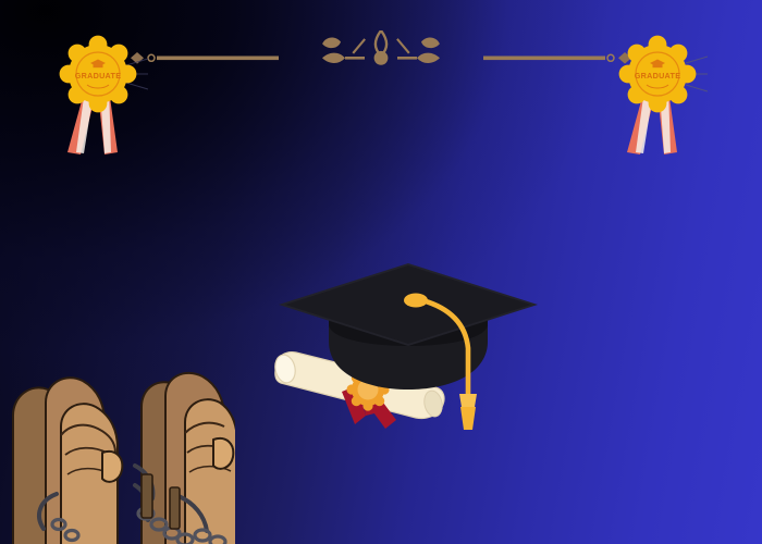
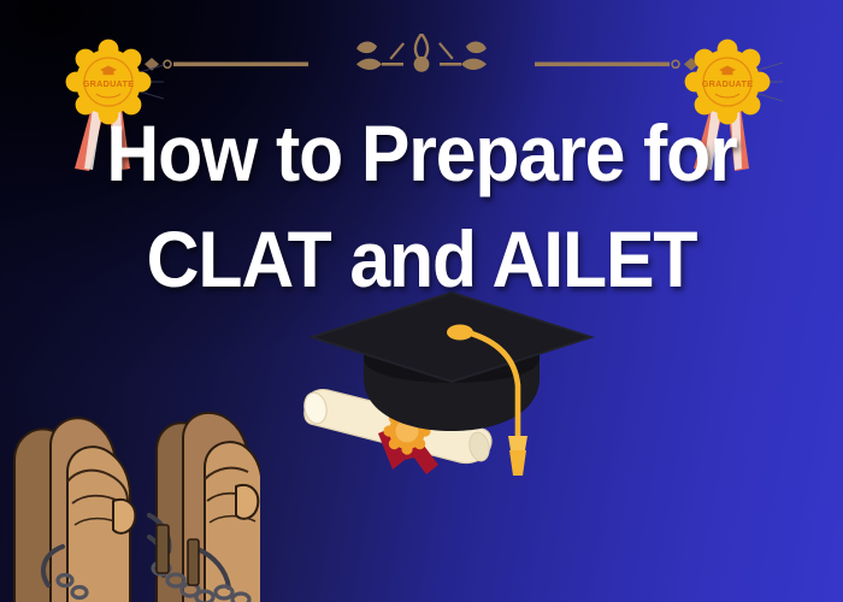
  GRADUATE
  GRADUATE
+ How to Prepare for
+ CLAT and AILET
